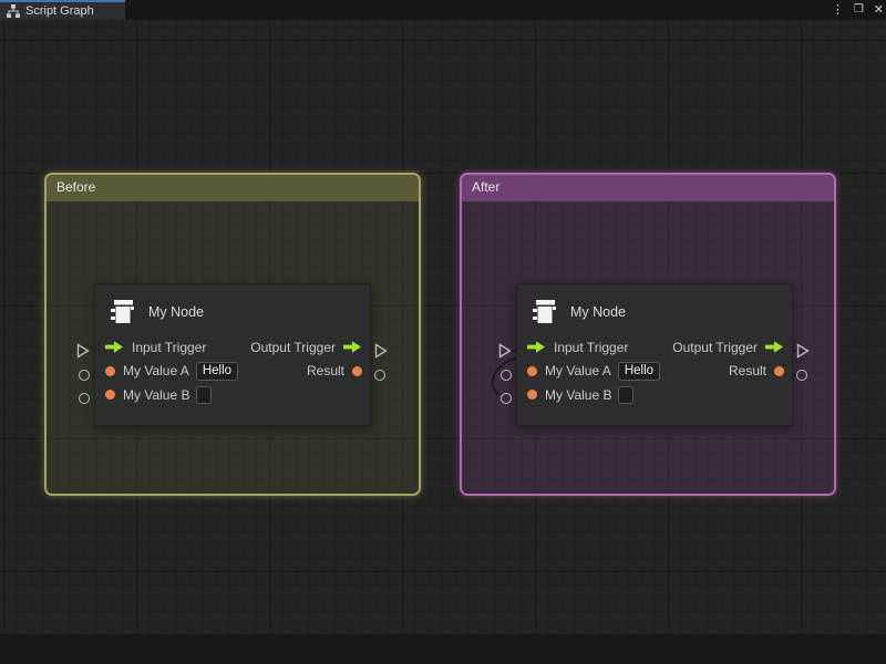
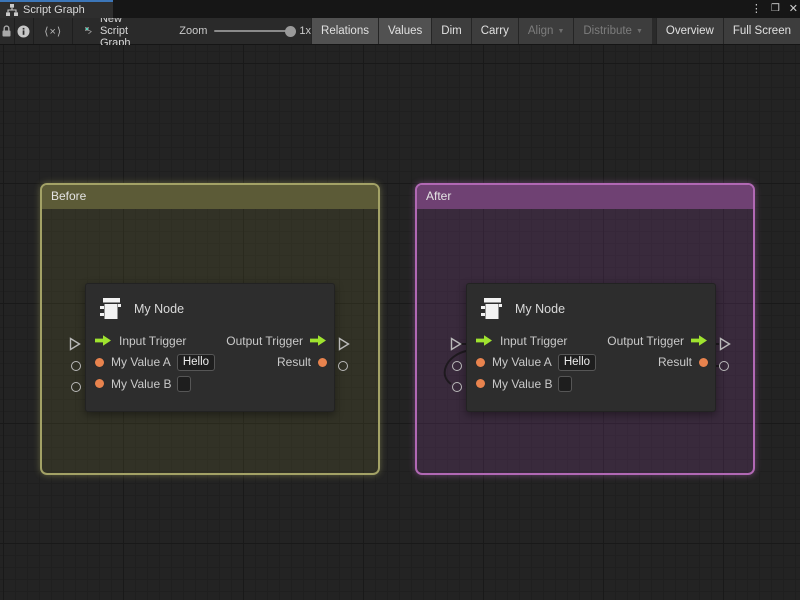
  Script Graph
  ⋮
  ❒
  ✕
+ ⟨×⟩
+ New Script Graph
+ Zoom
+ 1x
+ Relations
+ Values
+ Dim
+ Carry
+ Align
+ Distribute
+ Overview
+ Full Screen
  Before
  After
  My Node
  Input Trigger
  Output Trigger
  My Value A
  Hello
  Result
  My Value B
  My Node
  Input Trigger
  Output Trigger
  My Value A
  Hello
  Result
  My Value B
